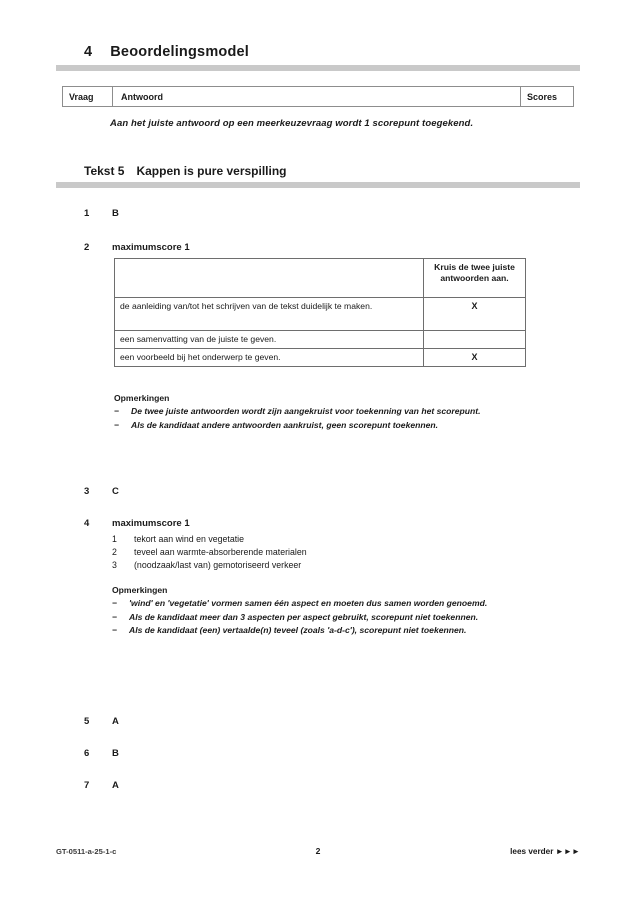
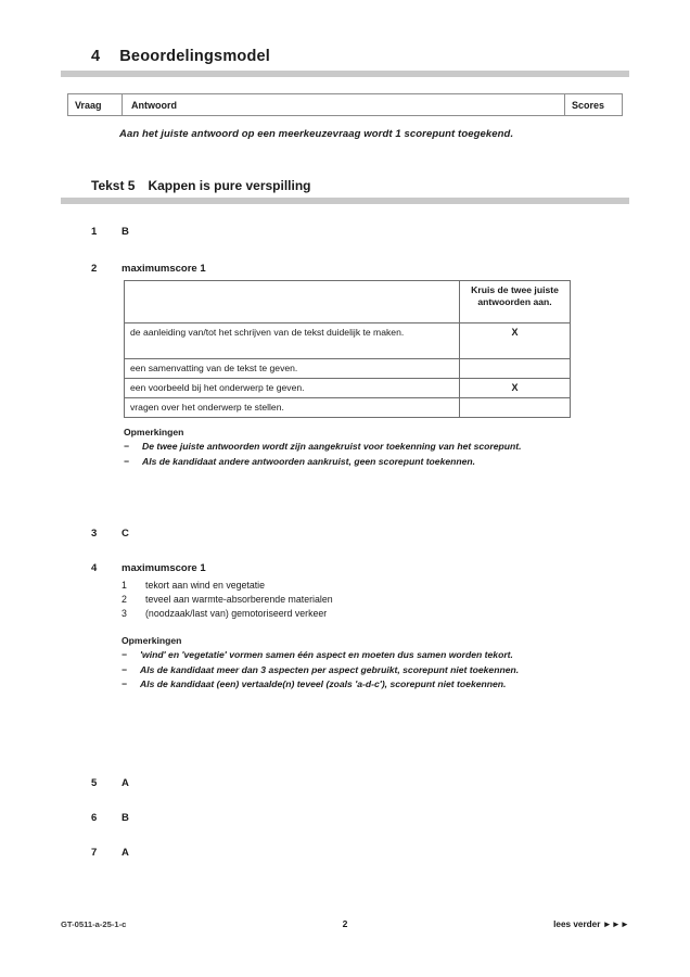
  4
  Beoordelingsmodel
  Vraag
  Antwoord
  Scores
  Aan het juiste antwoord op een meerkeuzevraag wordt 1 scorepunt toegekend.
  Tekst 5
  Kappen is pure verspilling
  1
  B
  2
  maximumscore 1
  	Kruis de twee juiste antwoorden aan.
  de aanleiding van/tot het schrijven van de tekst duidelijk te maken.	X
- een samenvatting van de juiste te geven.
+ een samenvatting van de tekst te geven.
  een voorbeeld bij het onderwerp te geven.	X
+ vragen over het onderwerp te stellen.
  Opmerkingen
  −
  De twee juiste antwoorden wordt zijn aangekruist voor toekenning van het scorepunt.
  −
  Als de kandidaat andere antwoorden aankruist, geen scorepunt toekennen.
  3
  C
  4
  maximumscore 1
  1
  tekort aan wind en vegetatie
  2
  teveel aan warmte-absorberende materialen
  3
  (noodzaak/last van) gemotoriseerd verkeer
  Opmerkingen
  −
- 'wind' en 'vegetatie' vormen samen één aspect en moeten dus samen worden genoemd.
+ 'wind' en 'vegetatie' vormen samen één aspect en moeten dus samen worden tekort.
  −
  Als de kandidaat meer dan 3 aspecten per aspect gebruikt, scorepunt niet toekennen.
  −
  Als de kandidaat (een) vertaalde(n) teveel (zoals 'a-d-c'), scorepunt niet toekennen.
  5
  A
  6
  B
  7
  A
  GT-0511-a-25-1-c
  2
  lees verder ►►►
